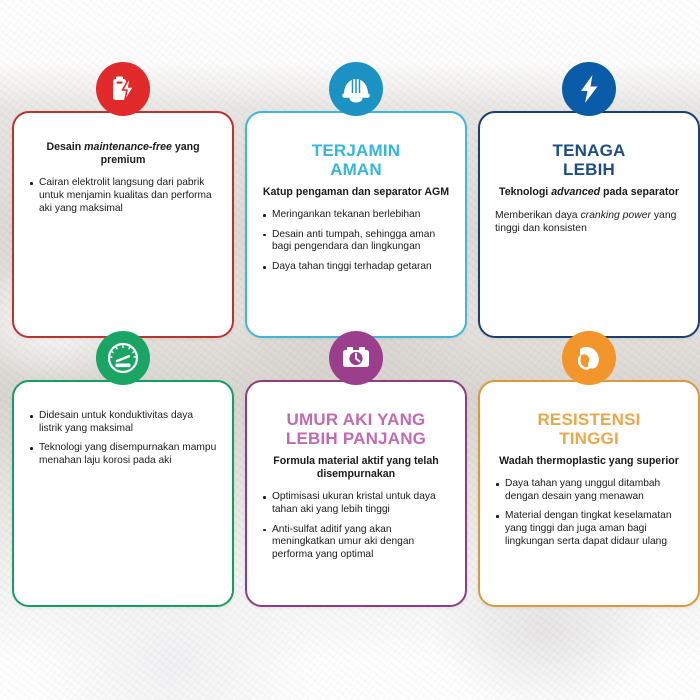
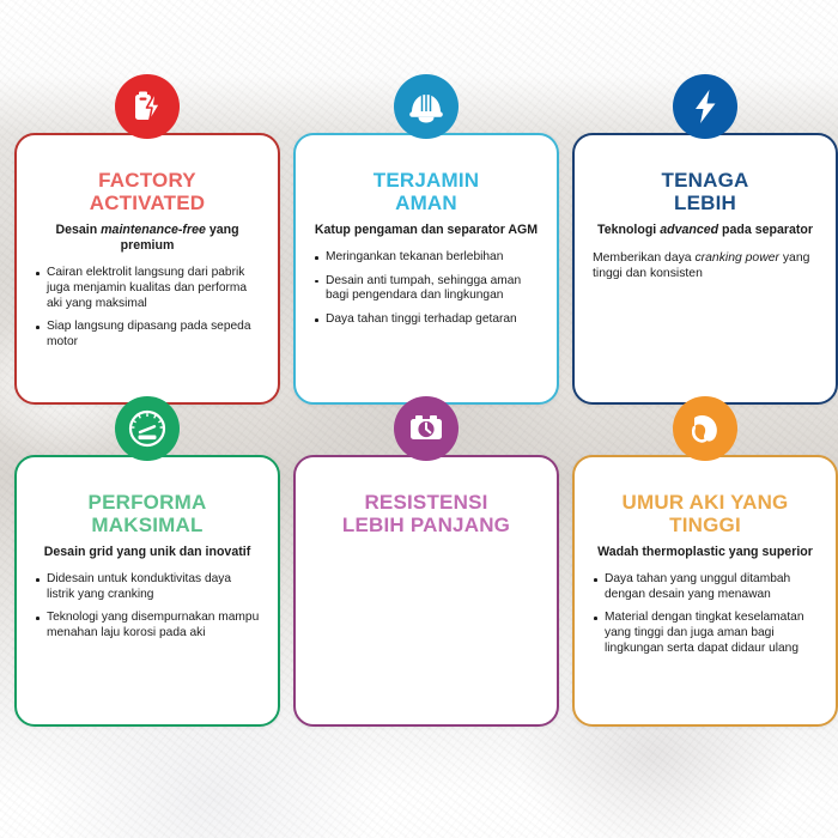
+ FACTORY
+ ACTIVATED
  Desain maintenance-free yang premium
- Cairan elektrolit langsung dari pabrik untuk menjamin kualitas dan performa aki yang maksimal
+ Cairan elektrolit langsung dari pabrik juga menjamin kualitas dan performa aki yang maksimal
+ Siap langsung dipasang pada sepeda motor
  TERJAMIN
  AMAN
  Katup pengaman dan separator AGM
  Meringankan tekanan berlebihan
  Desain anti tumpah, sehingga aman bagi pengendara dan lingkungan
  Daya tahan tinggi terhadap getaran
  TENAGA
  LEBIH
  Teknologi advanced pada separator
  Memberikan daya cranking power yang tinggi dan konsisten
+ PERFORMA
+ MAKSIMAL
+ Desain grid yang unik dan inovatif
- Didesain untuk konduktivitas daya listrik yang maksimal
+ Didesain untuk konduktivitas daya listrik yang cranking
  Teknologi yang disempurnakan mampu menahan laju korosi pada aki
- UMUR AKI YANG
+ RESISTENSI
  LEBIH PANJANG
- Formula material aktif yang telah disempurnakan
- Optimisasi ukuran kristal untuk daya tahan aki yang lebih tinggi
- Anti-sulfat aditif yang akan meningkatkan umur aki dengan performa yang optimal
- RESISTENSI
+ UMUR AKI YANG
  TINGGI
  Wadah thermoplastic yang superior
  Daya tahan yang unggul ditambah dengan desain yang menawan
  Material dengan tingkat keselamatan yang tinggi dan juga aman bagi lingkungan serta dapat didaur ulang
